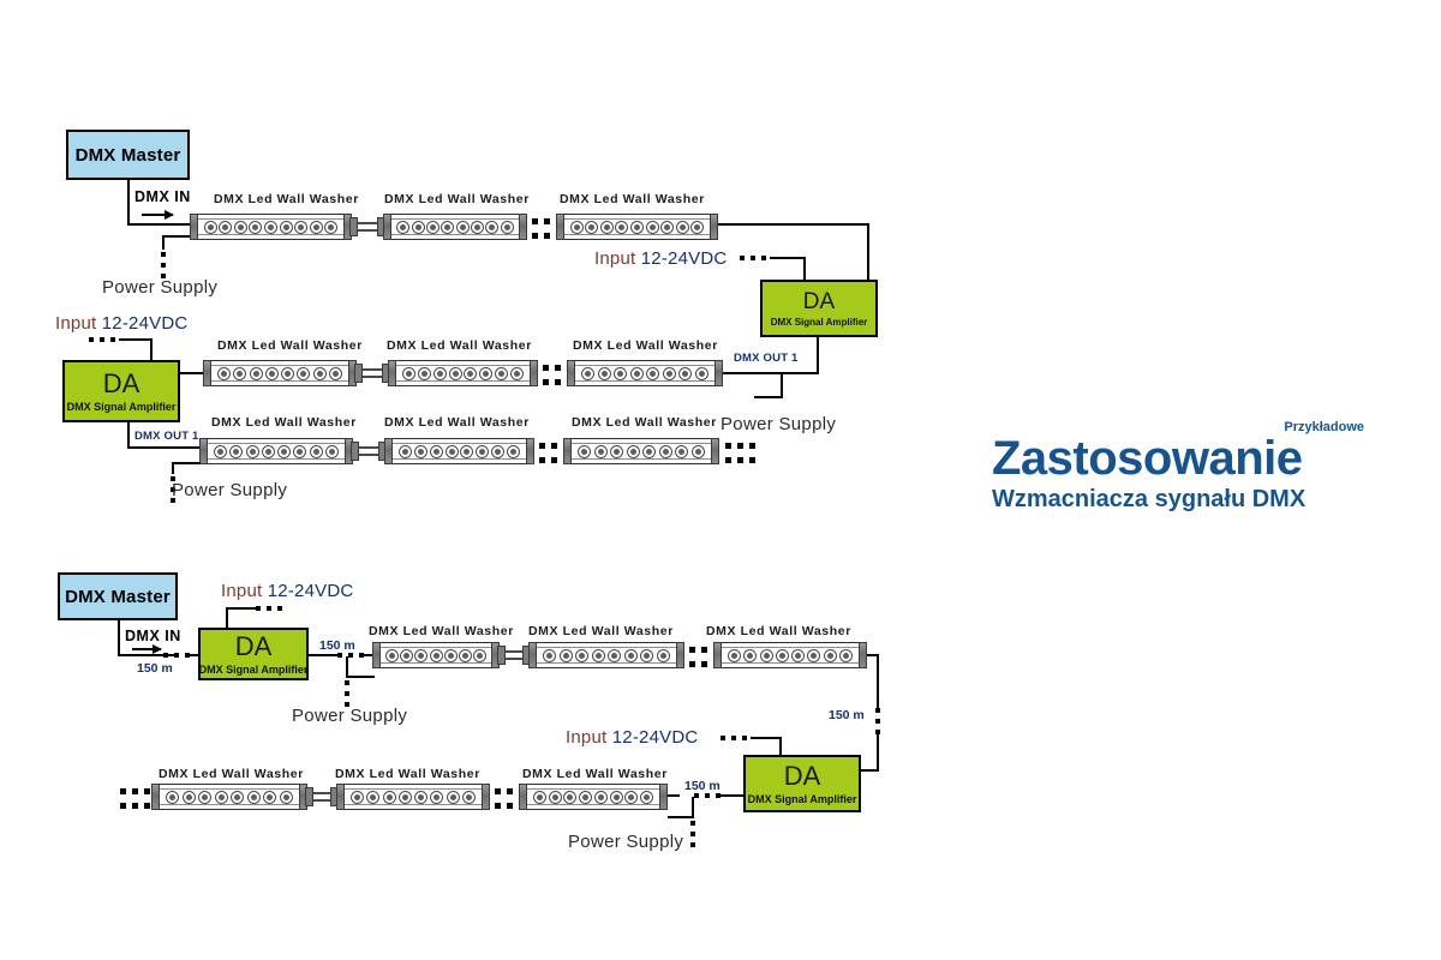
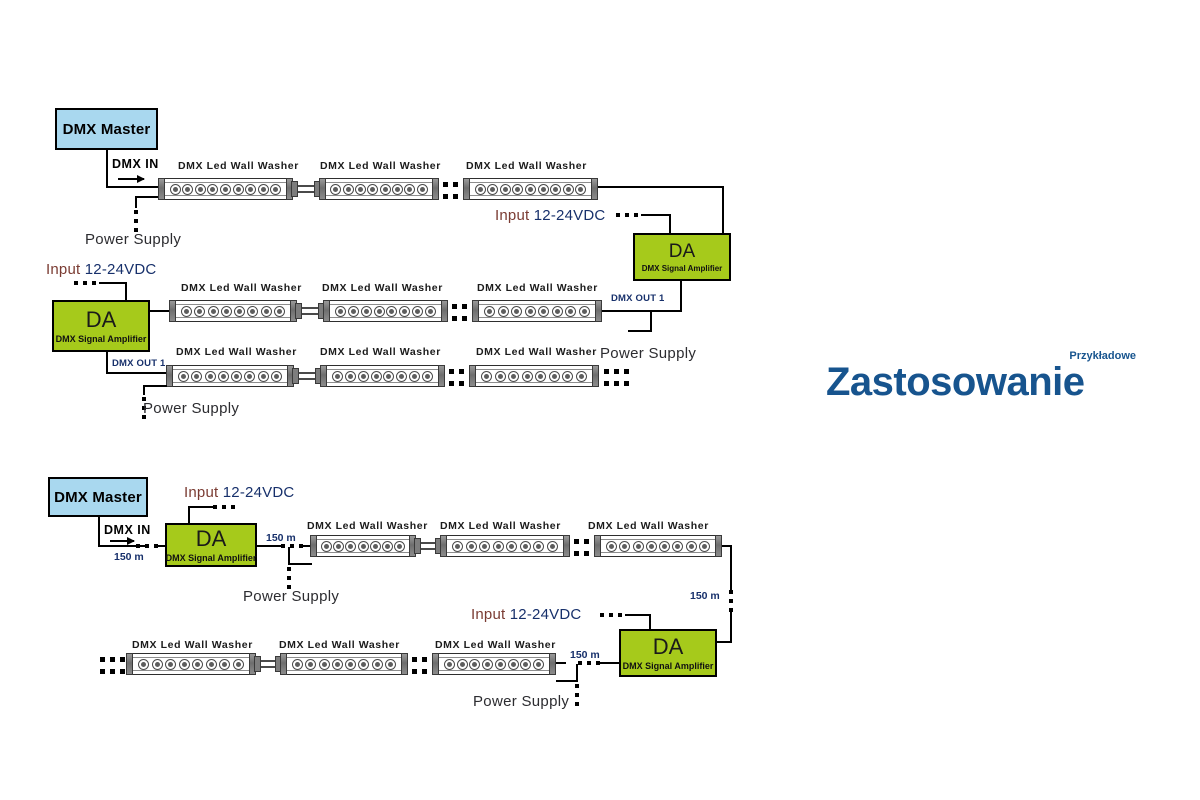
  DMX Master
  DMX IN
  Power Supply
  DMX Led Wall Washer
  DMX Led Wall Washer
  DMX Led Wall Washer
  Input 12-24VDC
  DA
  DMX Signal Amplifier
  Input 12-24VDC
  DA
  DMX Signal Amplifier
  DMX Led Wall Washer
  DMX Led Wall Washer
  DMX Led Wall Washer
  DMX OUT 1
  Power Supply
  DMX OUT 1
  DMX Led Wall Washer
  DMX Led Wall Washer
  DMX Led Wall Washer
  Power Supply
  DMX Master
  DMX IN
  150 m
  Input 12-24VDC
  DA
  DMX Signal Amplifier
  150 m
  DMX Led Wall Washer
  DMX Led Wall Washer
  DMX Led Wall Washer
  Power Supply
  150 m
  Input 12-24VDC
  DA
  DMX Signal Amplifier
  150 m
  DMX Led Wall Washer
  DMX Led Wall Washer
  DMX Led Wall Washer
  Power Supply
  Przykładowe
  Zastosowanie
- Wzmacniacza sygnału DMX
